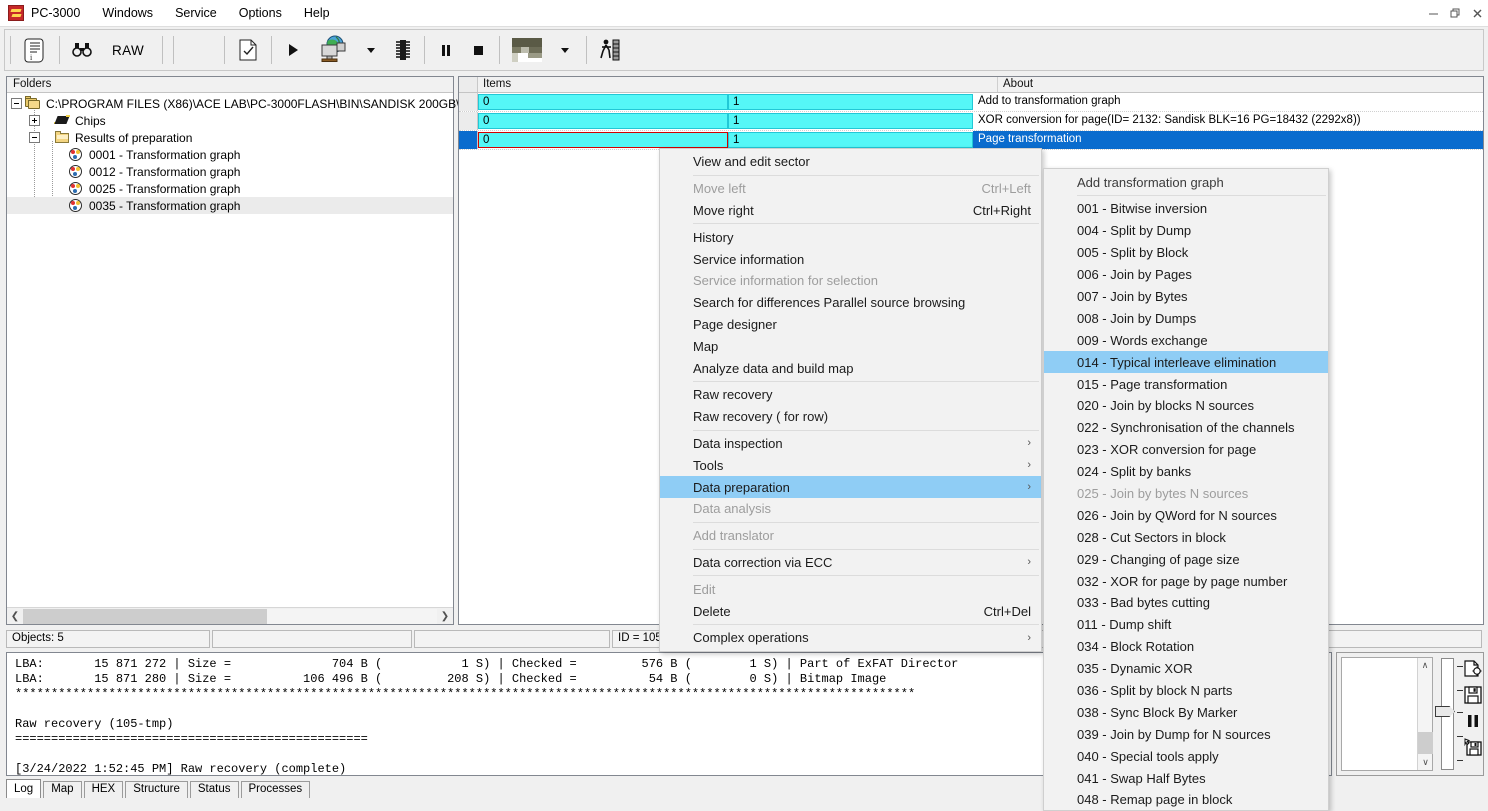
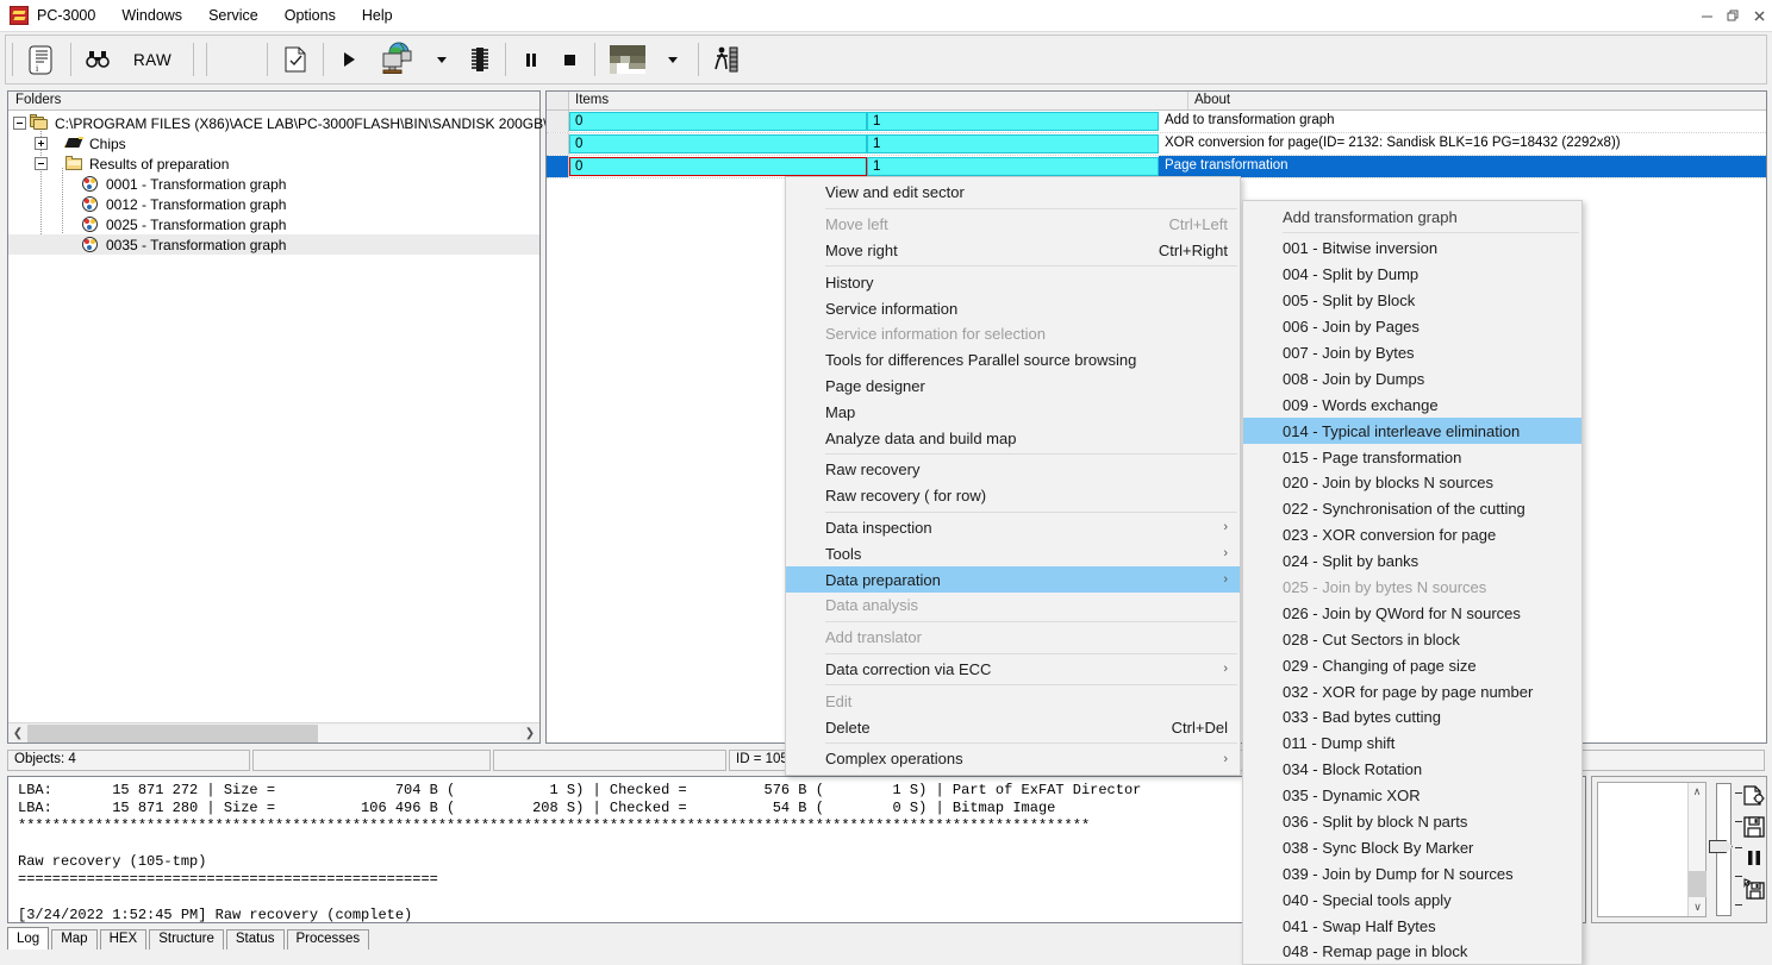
  PC-3000
  Windows
  Service
  Options
  Help
  i
  RAW
  Folders
  C:\PROGRAM FILES (X86)\ACE LAB\PC-3000FLASH\BIN\SANDISK 200GB
  Chips
  Results of preparation
  0001 - Transformation graph
  0012 - Transformation graph
  0025 - Transformation graph
  0035 - Transformation graph
  ❮
  ❯
  Items
  About
  0
  1
  Add to transformation graph
  0
  1
  XOR conversion for page(ID= 2132: Sandisk BLK=16 PG=18432 (2292x8))
  0
  1
  Page transformation
- Objects: 5
+ Objects: 4
  ID = 10
  LBA: 15 871 272 | Size = 704 B ( 1 S) | Checked = 576 B ( 1 S) | Part of ExFAT Director LBA: 15 871 280 | Size = 106 496 B ( 208 S) | Checked = 54 B ( 0 S) | Bitmap Image ***************************************************************************************************************************** Raw recovery (105-tmp) ================================================= [3/24/2022 1:52:45 PM] Raw recovery (complete)
  Log
  Map
  HEX
  Structure
  Status
  Processes
  ∧
  ∨
  View and edit sector
  Move left
  Ctrl+Left
  Move right
  Ctrl+Right
  History
  Service information
  Service information for selection
- Search for differences Parallel source browsing
+ Tools for differences Parallel source browsing
  Page designer
  Map
  Analyze data and build map
  Raw recovery
  Raw recovery ( for row)
  Data inspection
  ›
  Tools
  ›
  Data preparation
  ›
  Data analysis
  Add translator
  Data correction via ECC
  ›
  Edit
  Delete
  Ctrl+Del
  Complex operations
  ›
  Add transformation graph
  001 - Bitwise inversion
  004 - Split by Dump
  005 - Split by Block
  006 - Join by Pages
  007 - Join by Bytes
  008 - Join by Dumps
  009 - Words exchange
  014 - Typical interleave elimination
  015 - Page transformation
  020 - Join by blocks N sources
- 022 - Synchronisation of the channels
+ 022 - Synchronisation of the cutting
  023 - XOR conversion for page
  024 - Split by banks
  025 - Join by bytes N sources
  026 - Join by QWord for N sources
  028 - Cut Sectors in block
  029 - Changing of page size
  032 - XOR for page by page number
  033 - Bad bytes cutting
  011 - Dump shift
  034 - Block Rotation
  035 - Dynamic XOR
  036 - Split by block N parts
  038 - Sync Block By Marker
  039 - Join by Dump for N sources
  040 - Special tools apply
  041 - Swap Half Bytes
  048 - Remap page in block
